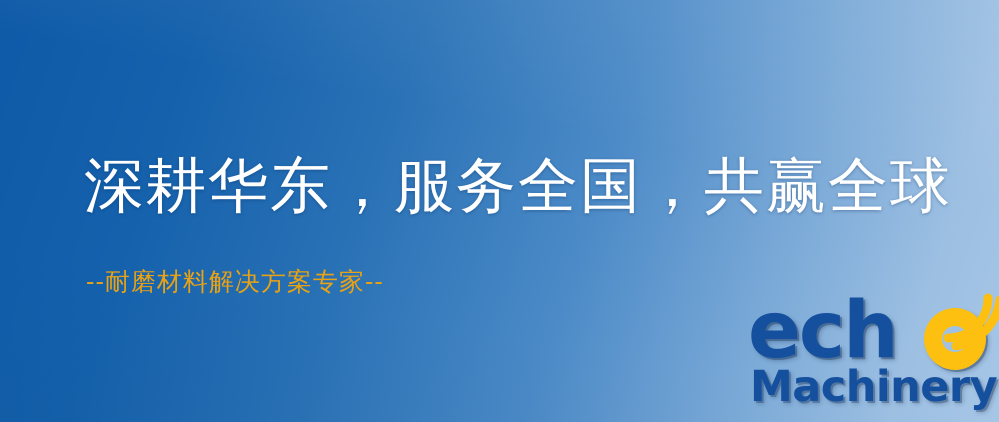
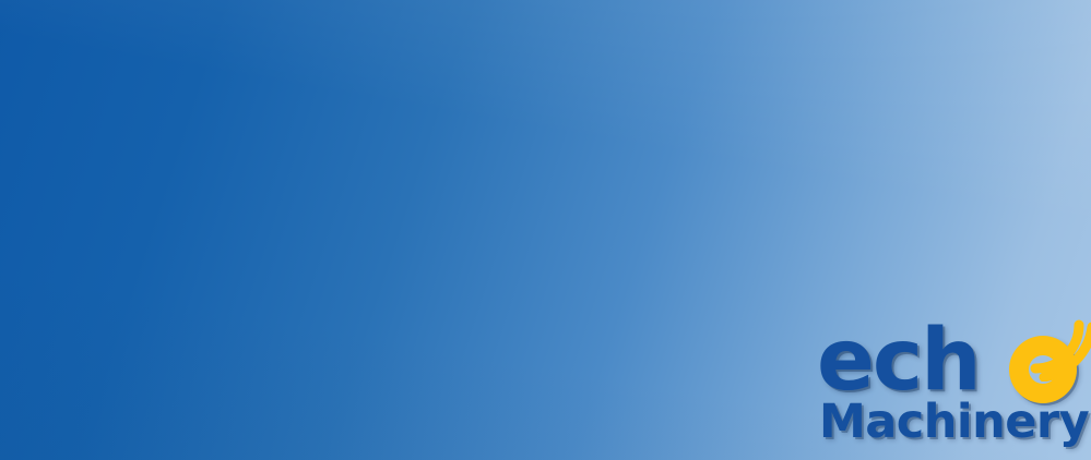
- 深耕华东，服务全国，共赢全球
- --耐磨材料解决方案专家--
  ech
  Machinery
